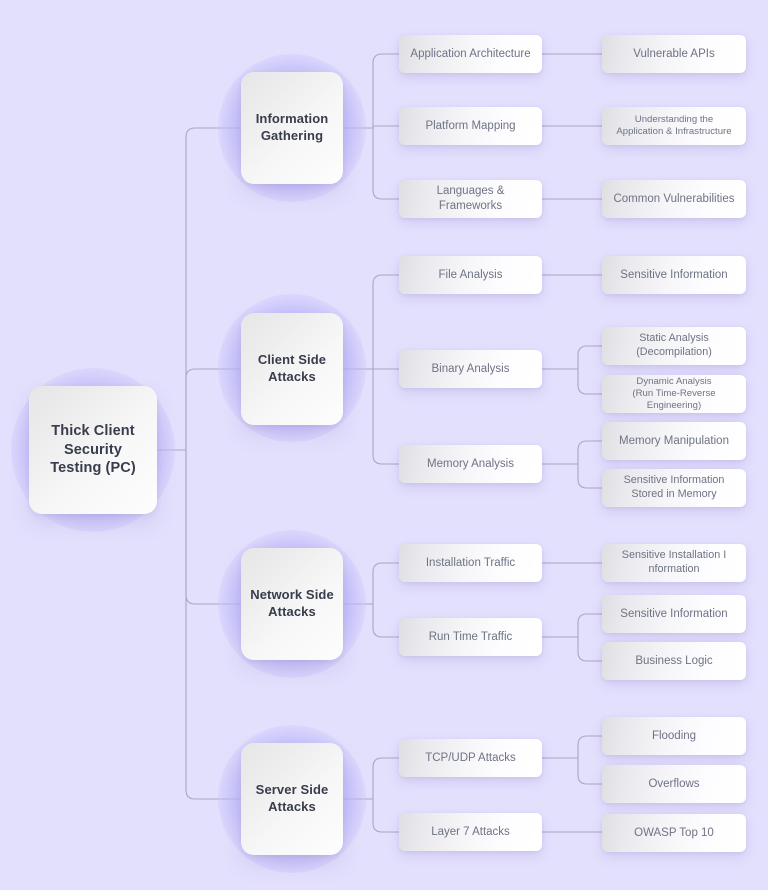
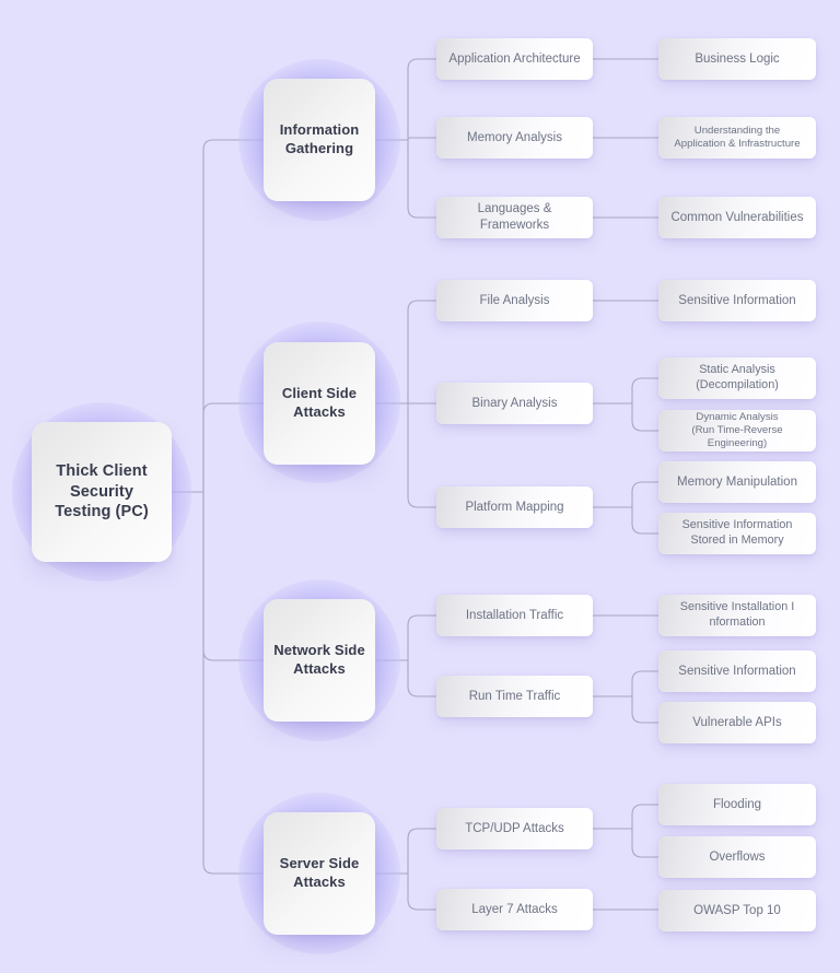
  Thick Client
  Security
  Testing (PC)
  Information
  Gathering
  Application Architecture
- Vulnerable APIs
+ Business Logic
- Platform Mapping
+ Memory Analysis
  Understanding the
  Application & Infrastructure
  Languages & Frameworks
  Common Vulnerabilities
  Client Side
  Attacks
  File Analysis
  Sensitive Information
  Binary Analysis
  Static Analysis
  (Decompilation)
  Dynamic Analysis
  (Run Time-Reverse Engineering)
- Memory Analysis
+ Platform Mapping
  Memory Manipulation
  Sensitive Information
  Stored in Memory
  Network Side
  Attacks
  Installation Traffic
  Sensitive Installation I
  nformation
  Run Time Traffic
  Sensitive Information
- Business Logic
+ Vulnerable APIs
  Server Side
  Attacks
  TCP/UDP Attacks
  Flooding
  Overflows
  Layer 7 Attacks
  OWASP Top 10
